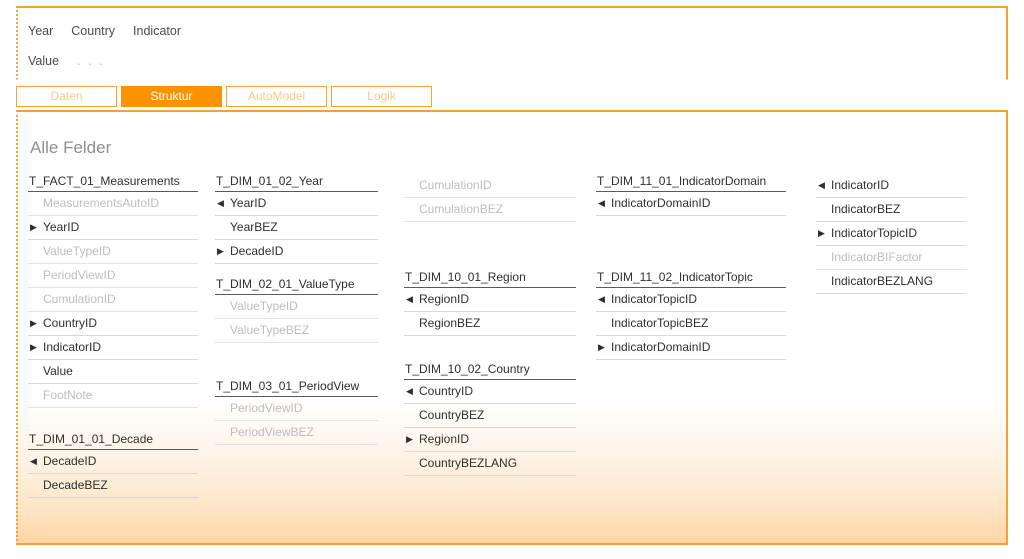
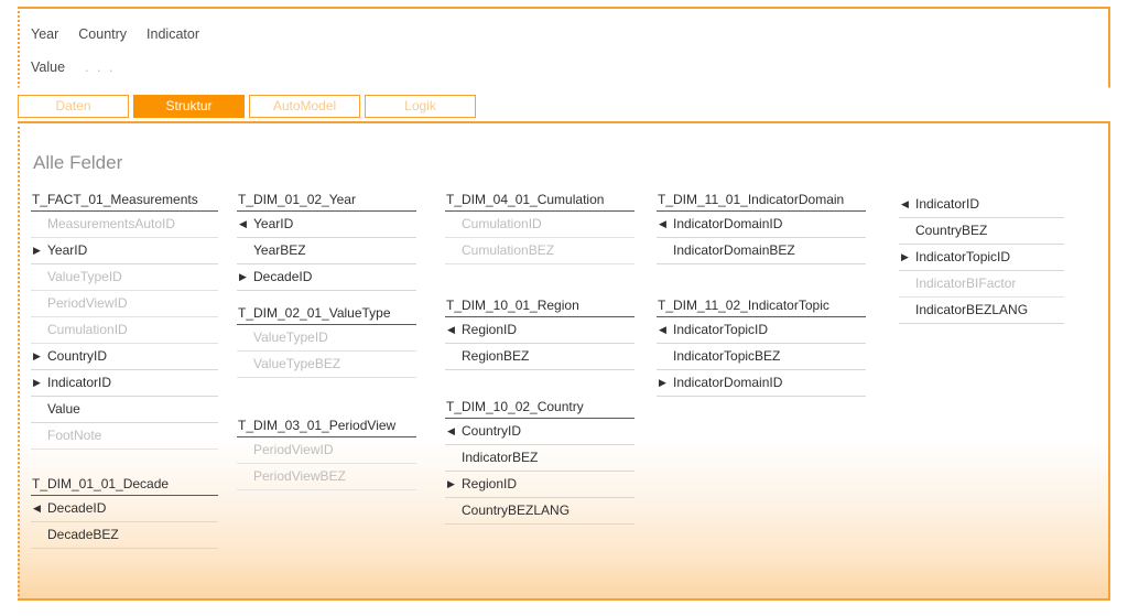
  Year
  Country
  Indicator
  Value
  . . .
  Daten
  Struktur
  AutoModel
  Logik
  Alle Felder
  T_FACT_01_Measurements
  MeasurementsAutoID
  ▶
  YearID
  ValueTypeID
  PeriodViewID
  CumulationID
  ▶
  CountryID
  ▶
  IndicatorID
  Value
  FootNote
  T_DIM_01_01_Decade
  ◀
  DecadeID
  DecadeBEZ
  T_DIM_01_02_Year
  ◀
  YearID
  YearBEZ
  ▶
  DecadeID
  T_DIM_02_01_ValueType
  ValueTypeID
  ValueTypeBEZ
  T_DIM_03_01_PeriodView
  PeriodViewID
  PeriodViewBEZ
+ T_DIM_04_01_Cumulation
  CumulationID
  CumulationBEZ
  T_DIM_10_01_Region
  ◀
  RegionID
  RegionBEZ
  T_DIM_10_02_Country
  ◀
  CountryID
- CountryBEZ
+ IndicatorBEZ
  ▶
  RegionID
  CountryBEZLANG
  T_DIM_11_01_IndicatorDomain
  ◀
  IndicatorDomainID
+ IndicatorDomainBEZ
  T_DIM_11_02_IndicatorTopic
  ◀
  IndicatorTopicID
  IndicatorTopicBEZ
  ▶
  IndicatorDomainID
  ◀
  IndicatorID
- IndicatorBEZ
+ CountryBEZ
  ▶
  IndicatorTopicID
  IndicatorBIFactor
  IndicatorBEZLANG
